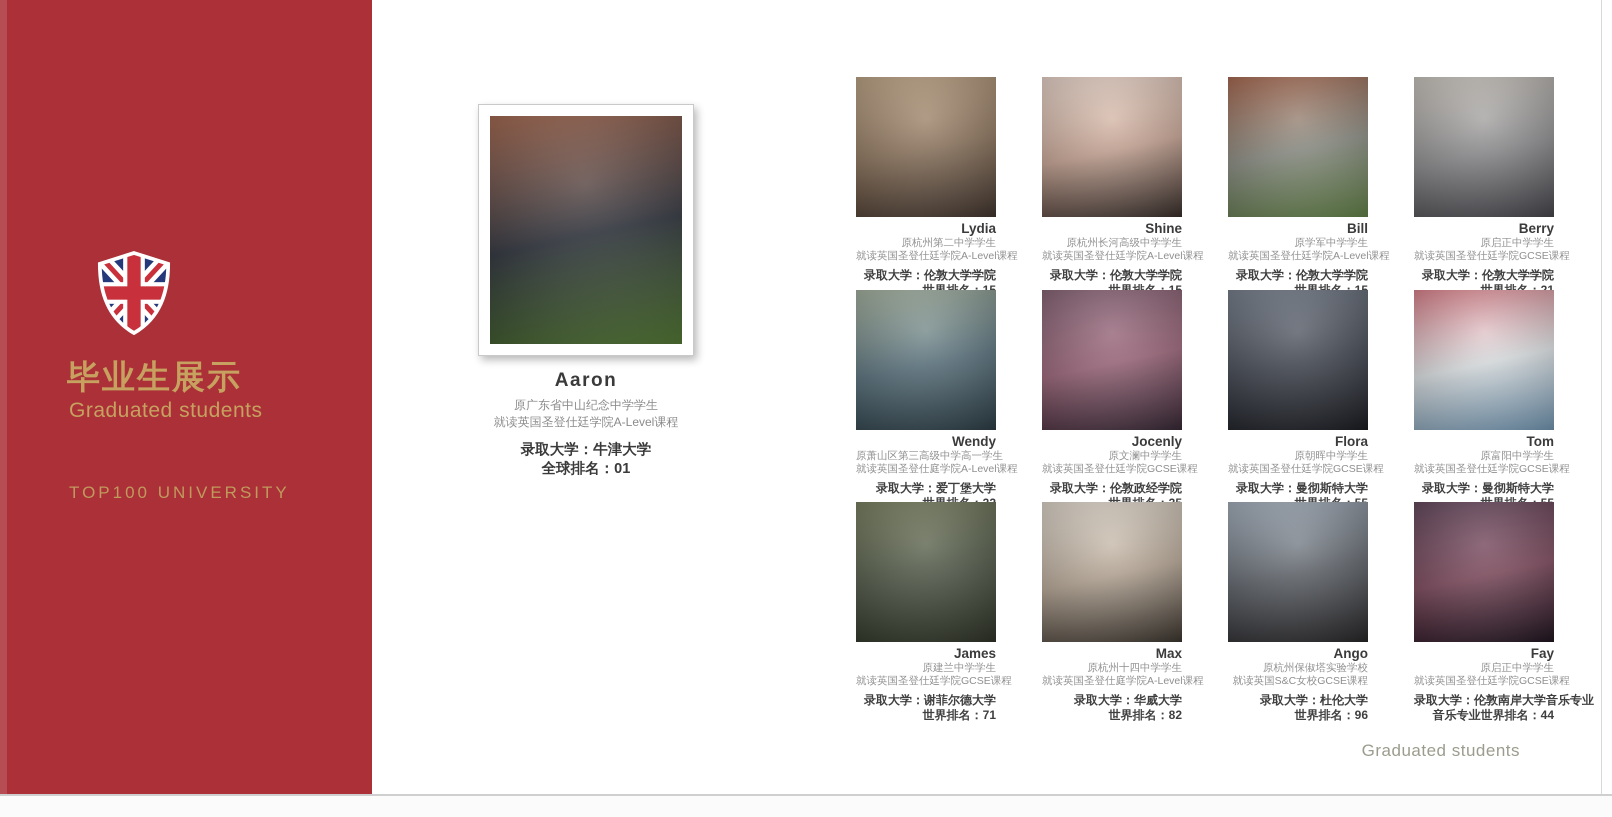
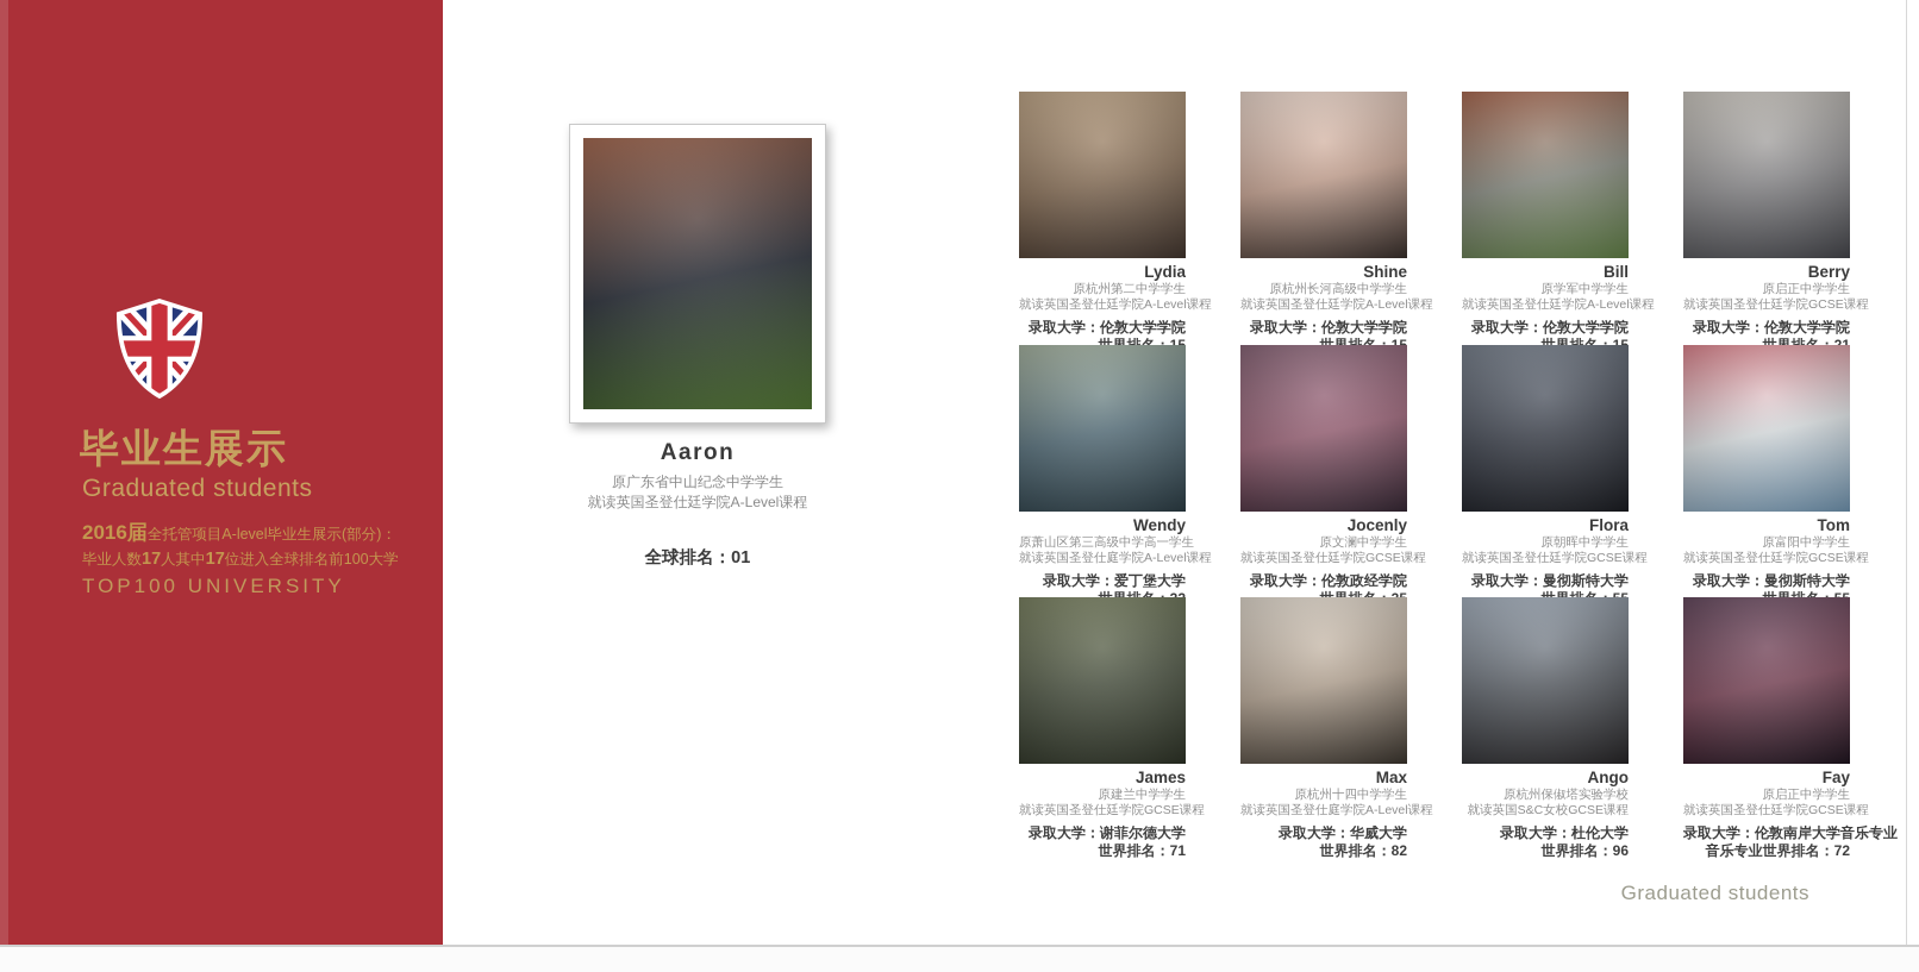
  毕业生展示
  Graduated students
+ 2016届全托管项目A-level毕业生展示(部分)：
+ 毕业人数17人其中17位进入全球排名前100大学
  TOP100 UNIVERSITY
  Aaron
  原广东省中山纪念中学学生
  就读英国圣登仕廷学院A-Level课程
- 录取大学：牛津大学
  全球排名：01
  Lydia
  原杭州第二中学学生
  就读英国圣登仕廷学院A-Level课程
  录取大学：伦敦大学学院
  Shine
  原杭州长河高级中学学生
  就读英国圣登仕廷学院A-Level课程
  录取大学：伦敦大学学院
  Bill
  原学军中学学生
  就读英国圣登仕廷学院A-Level课程
  录取大学：伦敦大学学院
  Berry
  原启正中学学生
  就读英国圣登仕廷学院GCSE课程
  录取大学：伦敦大学学院
  Wendy
  原萧山区第三高级中学高一学生
  就读英国圣登仕庭学院A-Level课程
  录取大学：爱丁堡大学
  Jocenly
  原文澜中学学生
  就读英国圣登仕廷学院GCSE课程
  录取大学：伦敦政经学院
  Flora
  原朝晖中学学生
  就读英国圣登仕廷学院GCSE课程
  录取大学：曼彻斯特大学
  Tom
  原富阳中学学生
  就读英国圣登仕廷学院GCSE课程
  录取大学：曼彻斯特大学
  James
  原建兰中学学生
  就读英国圣登仕廷学院GCSE课程
  录取大学：谢菲尔德大学
  世界排名：71
  Max
  原杭州十四中学学生
  就读英国圣登仕庭学院A-Level课程
  录取大学：华威大学
  世界排名：82
  Ango
  原杭州保俶塔实验学校
  就读英国S&C女校GCSE课程
  录取大学：杜伦大学
  世界排名：96
  Fay
  原启正中学学生
  就读英国圣登仕廷学院GCSE课程
  录取大学：伦敦南岸大学音乐专业
- 音乐专业世界排名：44
+ 音乐专业世界排名：72
  Graduated students
